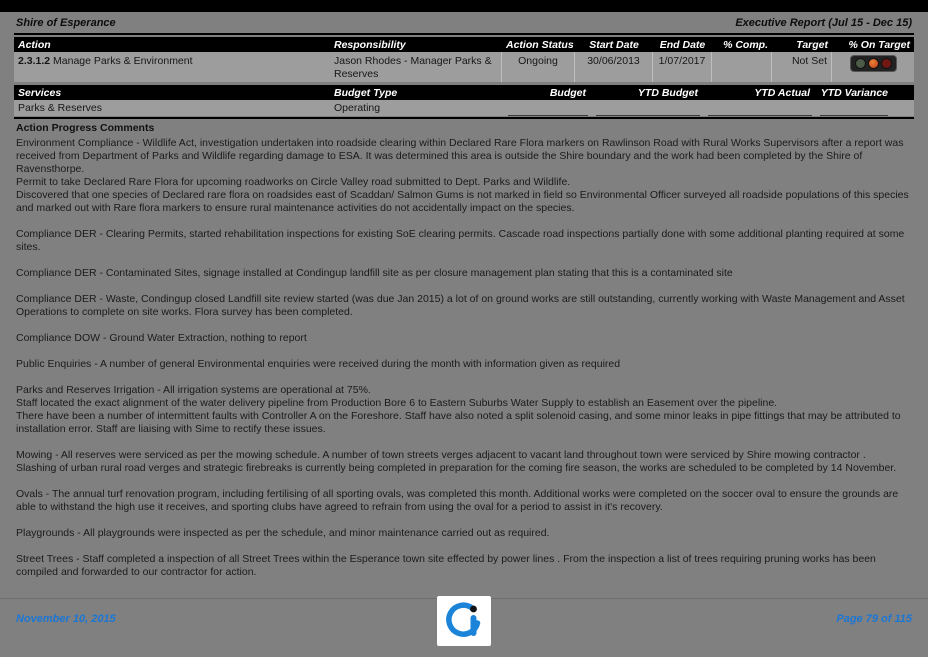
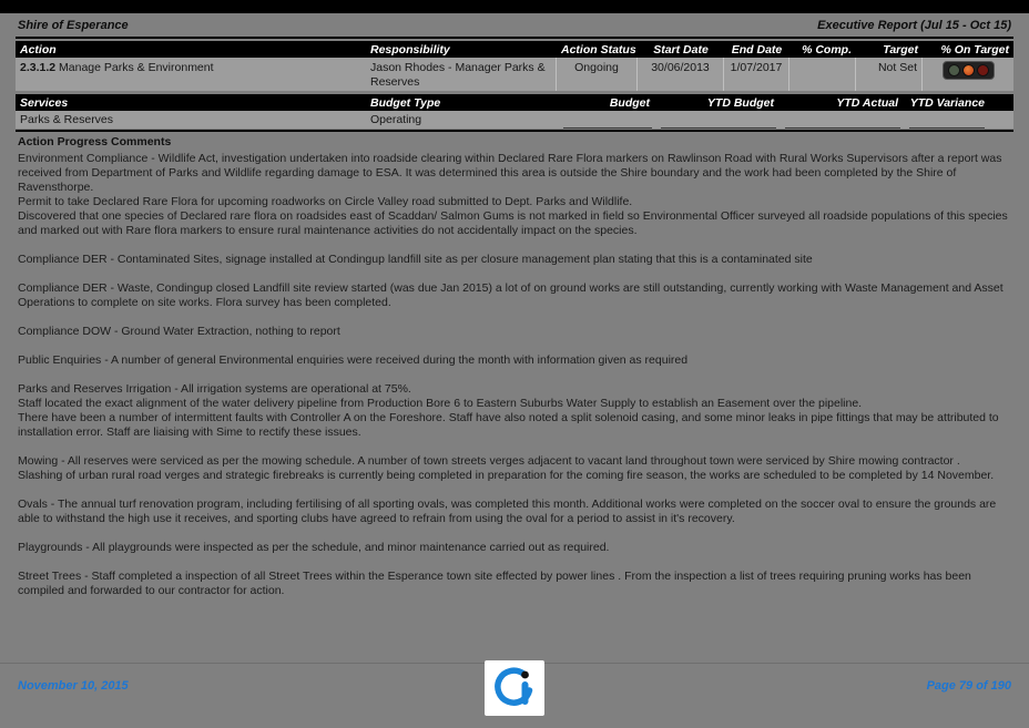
  Shire of Esperance
- Executive Report (Jul 15 - Dec 15)
+ Executive Report (Jul 15 - Oct 15)
  Action
  Responsibility
  Action Status
  Start Date
  End Date
  % Comp.
  Target
  % On Target
  2.3.1.2 Manage Parks & Environment
  Jason Rhodes - Manager Parks & Reserves
  Ongoing
  30/06/2013
  1/07/2017
  Not Set
  Services
  Budget Type
  Budget
  YTD Budget
  YTD Actual
  YTD Variance
  Parks & Reserves
  Operating
  Action Progress Comments
  Environment Compliance - Wildlife Act, investigation undertaken into roadside clearing within Declared Rare Flora markers on Rawlinson Road with Rural Works Supervisors after a report was received from Department of Parks and Wildlife regarding damage to ESA. It was determined this area is outside the Shire boundary and the work had been completed by the Shire of Ravensthorpe.
  Permit to take Declared Rare Flora for upcoming roadworks on Circle Valley road submitted to Dept. Parks and Wildlife.
  Discovered that one species of Declared rare flora on roadsides east of Scaddan/ Salmon Gums is not marked in field so Environmental Officer surveyed all roadside populations of this species and marked out with Rare flora markers to ensure rural maintenance activities do not accidentally impact on the species.
- Compliance DER - Clearing Permits, started rehabilitation inspections for existing SoE clearing permits. Cascade road inspections partially done with some additional planting required at some sites.
  Compliance DER - Contaminated Sites, signage installed at Condingup landfill site as per closure management plan stating that this is a contaminated site
  Compliance DER - Waste, Condingup closed Landfill site review started (was due Jan 2015) a lot of on ground works are still outstanding, currently working with Waste Management and Asset Operations to complete on site works. Flora survey has been completed.
  Compliance DOW - Ground Water Extraction, nothing to report
  Public Enquiries - A number of general Environmental enquiries were received during the month with information given as required
  Parks and Reserves Irrigation - All irrigation systems are operational at 75%.
  Staff located the exact alignment of the water delivery pipeline from Production Bore 6 to Eastern Suburbs Water Supply to establish an Easement over the pipeline.
  There have been a number of intermittent faults with Controller A on the Foreshore. Staff have also noted a split solenoid casing, and some minor leaks in pipe fittings that may be attributed to installation error. Staff are liaising with Sime to rectify these issues.
  Mowing - All reserves were serviced as per the mowing schedule. A number of town streets verges adjacent to vacant land throughout town were serviced by Shire mowing contractor .
  Slashing of urban rural road verges and strategic firebreaks is currently being completed in preparation for the coming fire season, the works are scheduled to be completed by 14 November.
  Ovals - The annual turf renovation program, including fertilising of all sporting ovals, was completed this month. Additional works were completed on the soccer oval to ensure the grounds are able to withstand the high use it receives, and sporting clubs have agreed to refrain from using the oval for a period to assist in it's recovery.
  Playgrounds - All playgrounds were inspected as per the schedule, and minor maintenance carried out as required.
  Street Trees - Staff completed a inspection of all Street Trees within the Esperance town site effected by power lines . From the inspection a list of trees requiring pruning works has been compiled and forwarded to our contractor for action.
  November 10, 2015
- Page 79 of 115
+ Page 79 of 190
